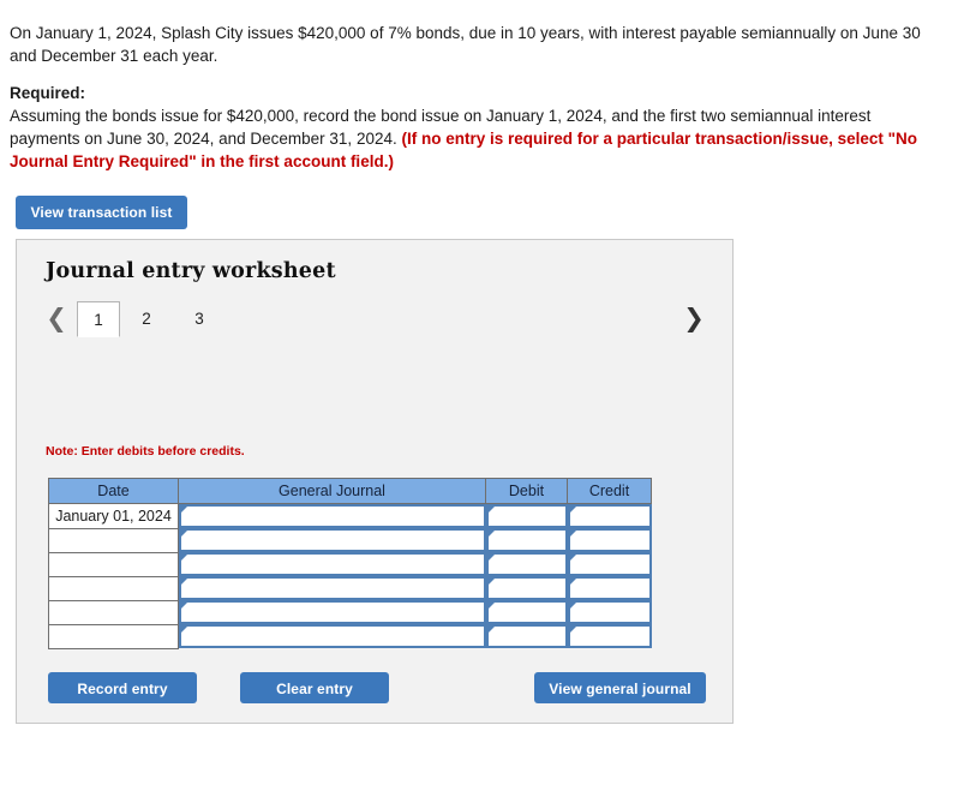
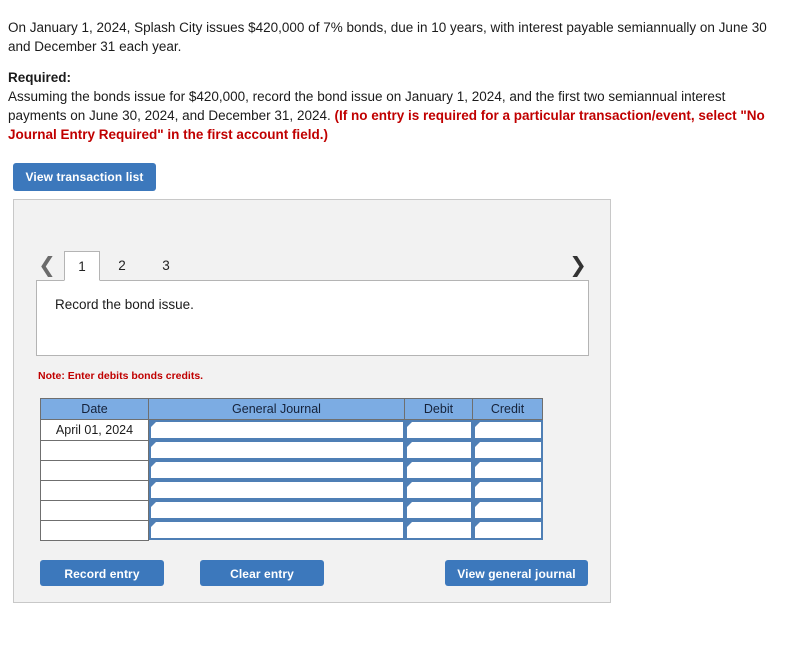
  On January 1, 2024, Splash City issues $420,000 of 7% bonds, due in 10 years, with interest payable semiannually on June 30 and December 31 each year.
  Required:
- Assuming the bonds issue for $420,000, record the bond issue on January 1, 2024, and the first two semiannual interest payments on June 30, 2024, and December 31, 2024. (If no entry is required for a particular transaction/issue, select "No Journal Entry Required" in the first account field.)
+ Assuming the bonds issue for $420,000, record the bond issue on January 1, 2024, and the first two semiannual interest payments on June 30, 2024, and December 31, 2024. (If no entry is required for a particular transaction/event, select "No Journal Entry Required" in the first account field.)
  View transaction list
- Journal entry worksheet
  ❮
  1
  2
  3
  ❯
+ Record the bond issue.
- Note: Enter debits before credits.
+ Note: Enter debits bonds credits.
  Date	General Journal	Debit	Credit
- January 01, 2024
+ April 01, 2024
  Record entry
  Clear entry
  View general journal
